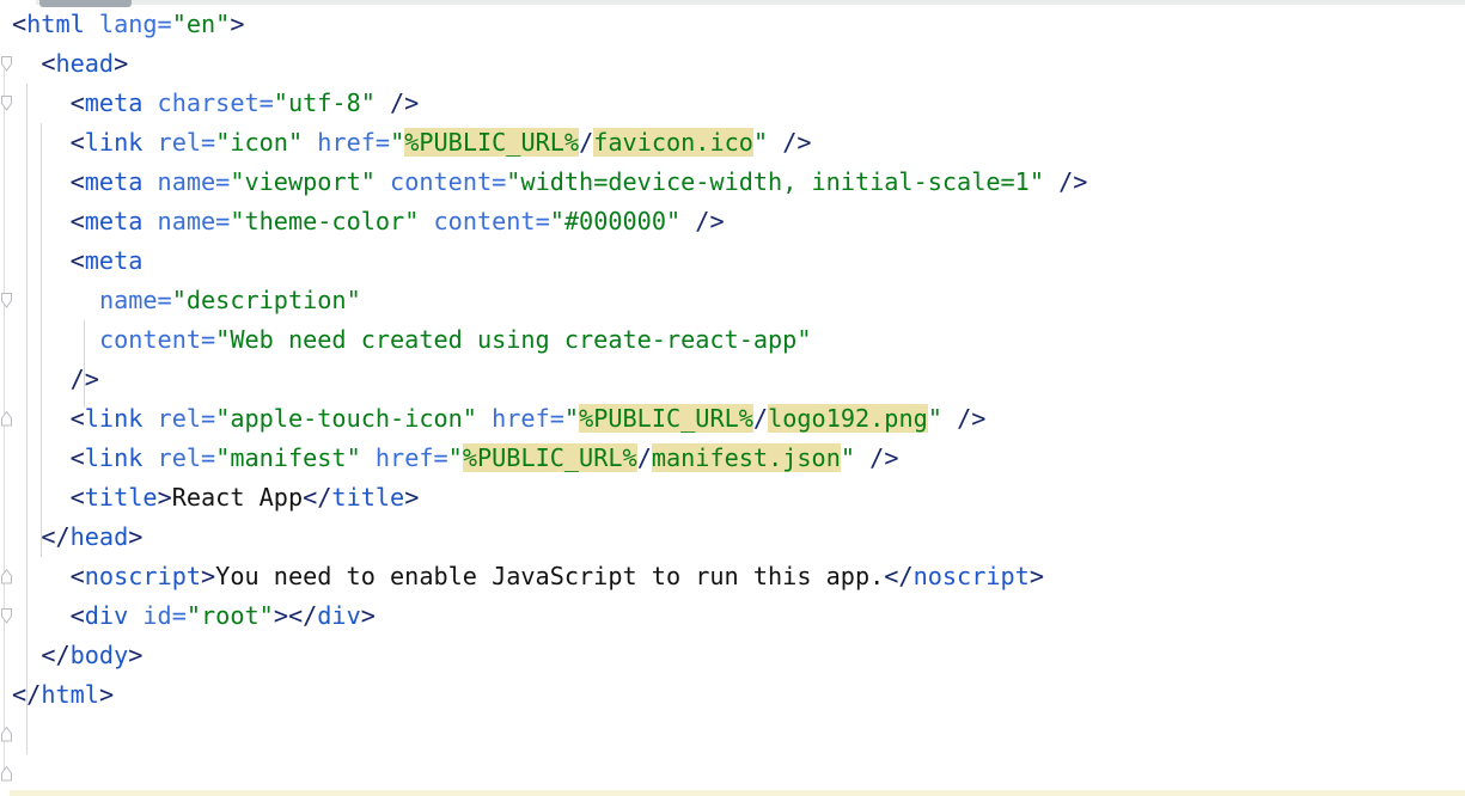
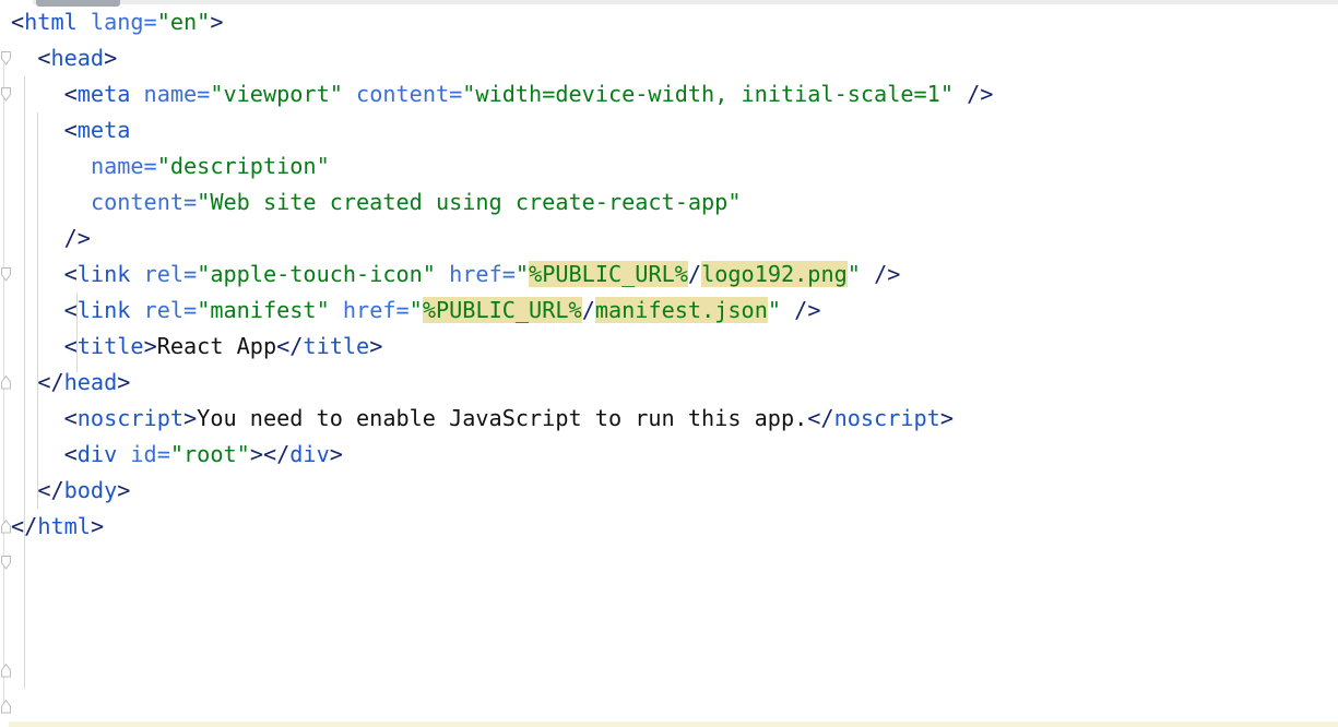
  <html lang="en">
  <head>
- <meta charset="utf-8" />
- <link rel="icon" href="%PUBLIC_URL%/favicon.ico" />
  <meta name="viewport" content="width=device-width, initial-scale=1" />
- <meta name="theme-color" content="#000000" />
  <meta
  name="description"
- content="Web need created using create-react-app"
+ content="Web site created using create-react-app"
  />
  <link rel="apple-touch-icon" href="%PUBLIC_URL%/logo192.png" />
  <link rel="manifest" href="%PUBLIC_URL%/manifest.json" />
  <title>React App</title>
  </head>
  <noscript>You need to enable JavaScript to run this app.</noscript>
  <div id="root"></div>
  </body>
  </html>
